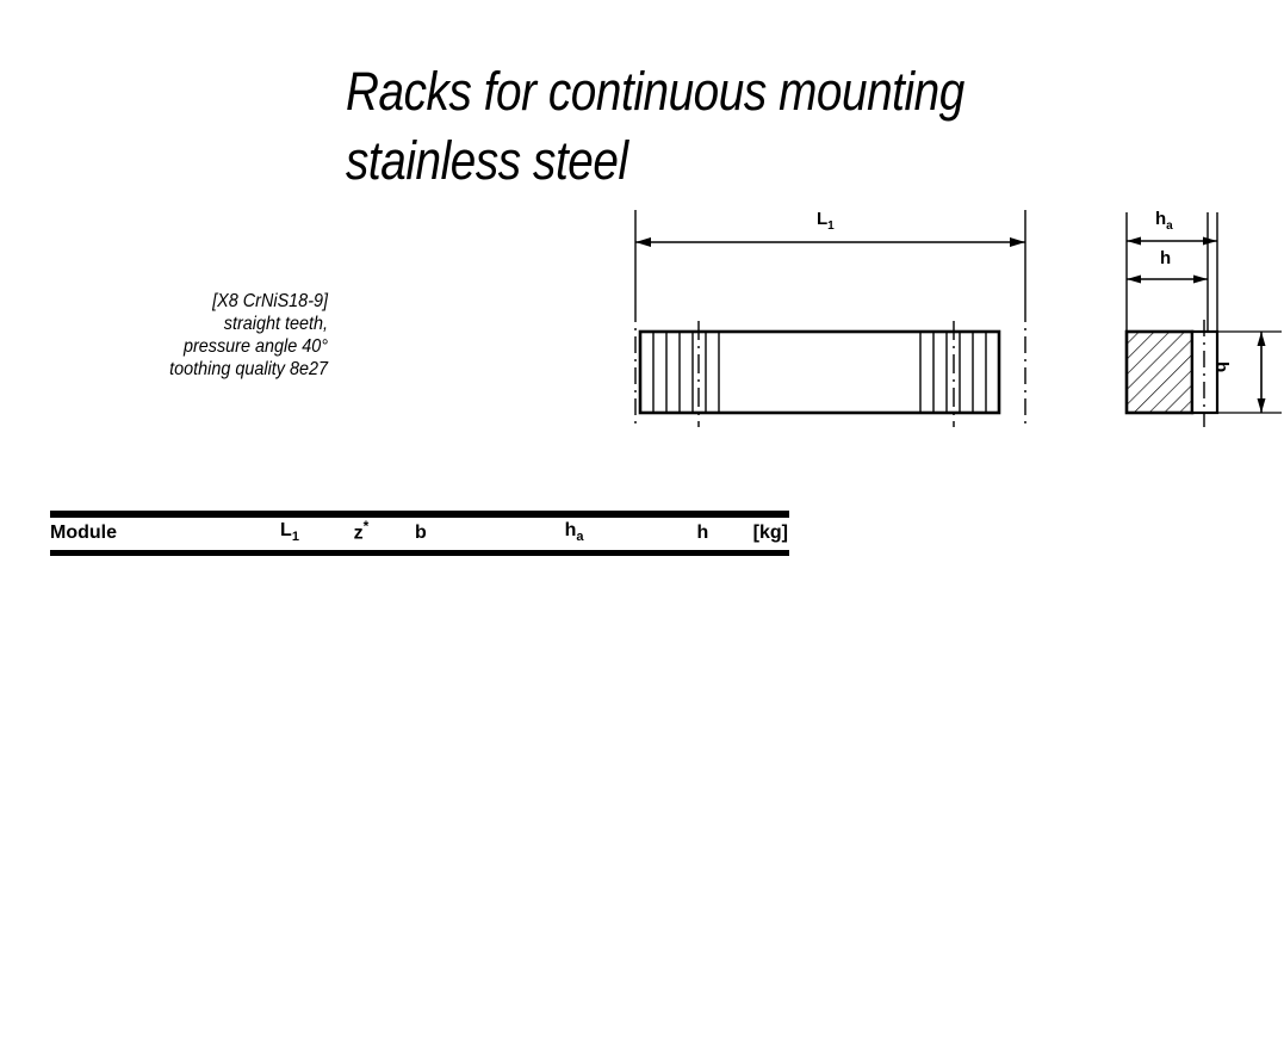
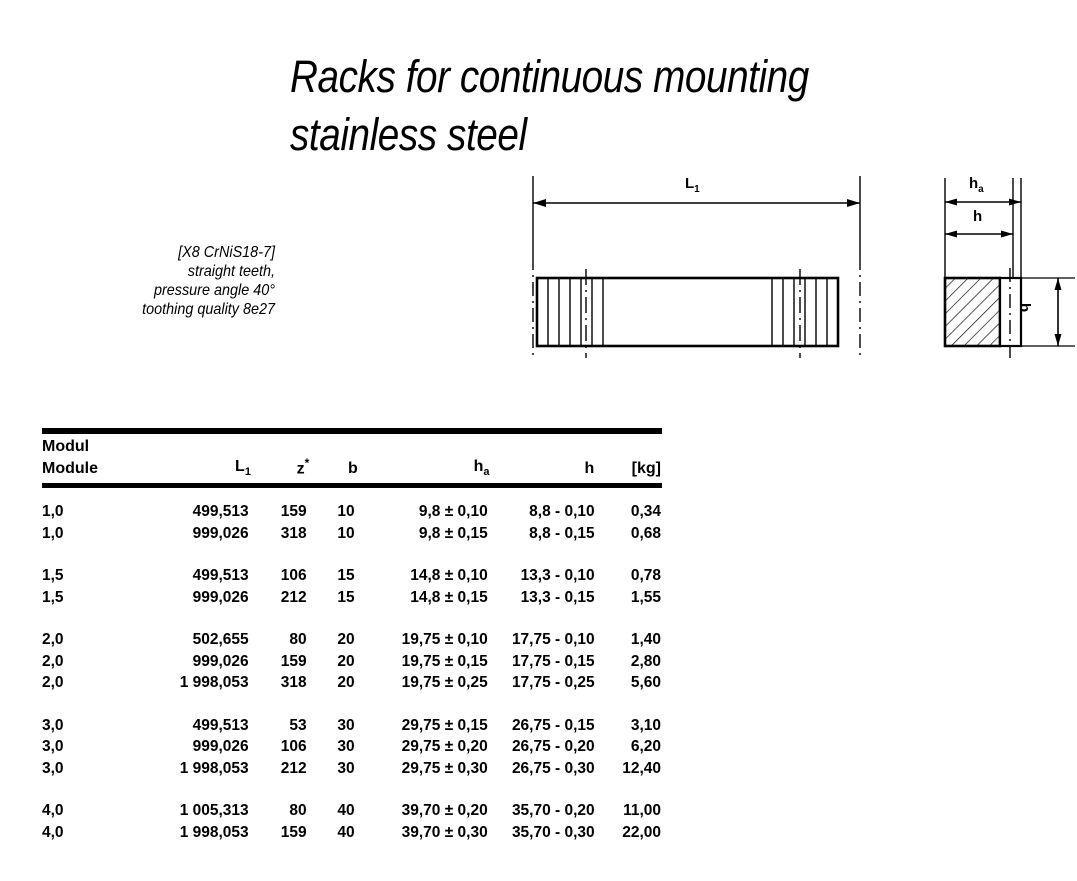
  Racks for continuous mounting
  stainless steel
- [X8 CrNiS18-9]
+ [X8 CrNiS18-7]
  straight teeth,
  pressure angle 40°
  toothing quality 8e27
  L1
  ha
  h
+ Modul
  Module	L1	z*	b	ha	h	[kg]
+ 1,0	499,513	159	10	9,8 ± 0,10	8,8 - 0,10	0,34
+ 1,0	999,026	318	10	9,8 ± 0,15	8,8 - 0,15	0,68
+ 1,5	499,513	106	15	14,8 ± 0,10	13,3 - 0,10	0,78
+ 1,5	999,026	212	15	14,8 ± 0,15	13,3 - 0,15	1,55
+ 2,0	502,655	80	20	19,75 ± 0,10	17,75 - 0,10	1,40
+ 2,0	999,026	159	20	19,75 ± 0,15	17,75 - 0,15	2,80
+ 2,0	1 998,053	318	20	19,75 ± 0,25	17,75 - 0,25	5,60
+ 3,0	499,513	53	30	29,75 ± 0,15	26,75 - 0,15	3,10
+ 3,0	999,026	106	30	29,75 ± 0,20	26,75 - 0,20	6,20
+ 3,0	1 998,053	212	30	29,75 ± 0,30	26,75 - 0,30	12,40
+ 4,0	1 005,313	80	40	39,70 ± 0,20	35,70 - 0,20	11,00
+ 4,0	1 998,053	159	40	39,70 ± 0,30	35,70 - 0,30	22,00
